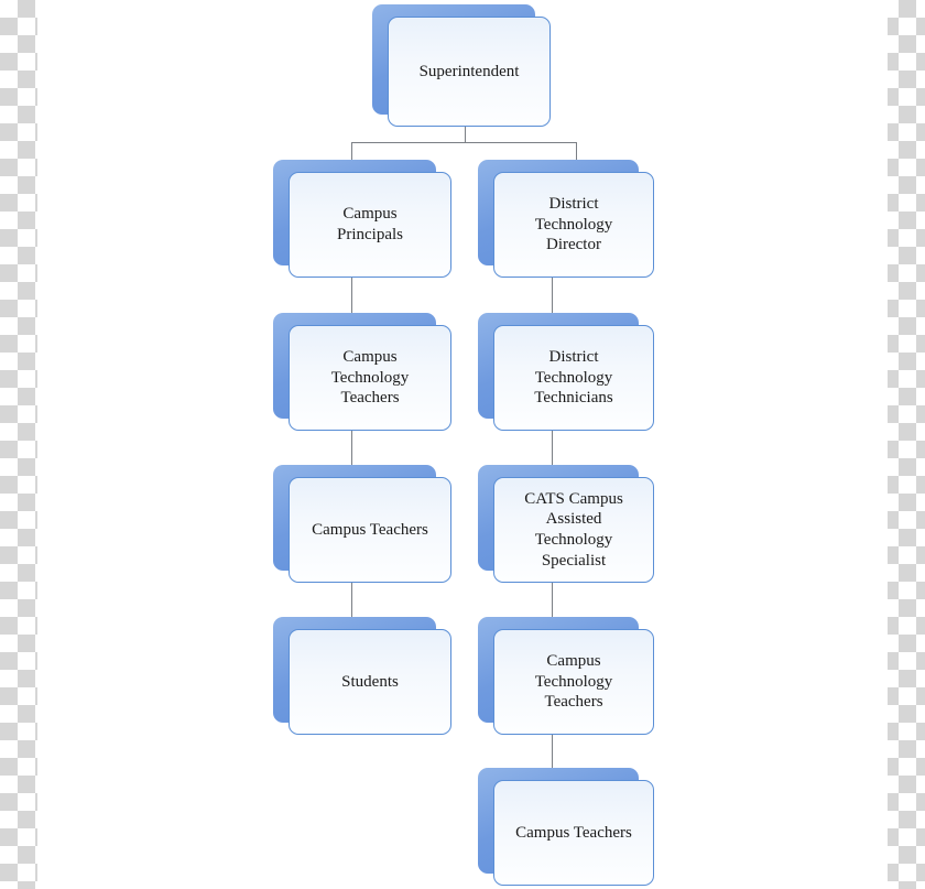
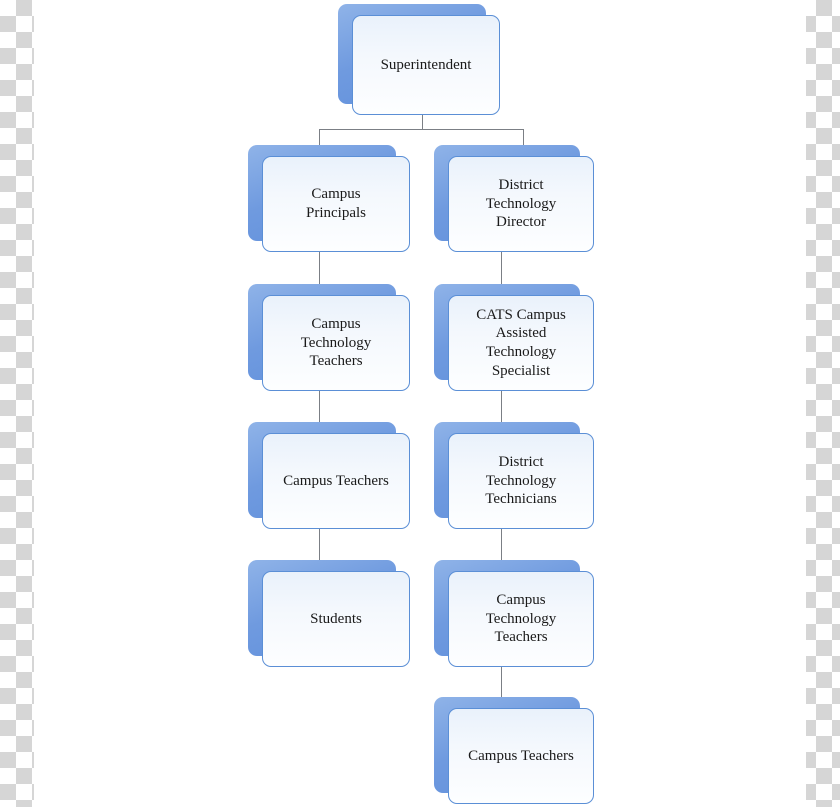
  Superintendent
  Campus Principals
  District Technology Director
  Campus Technology Teachers
- District Technology Technicians
+ CATS Campus Assisted Technology Specialist
  Campus Teachers
- CATS Campus Assisted Technology Specialist
+ District Technology Technicians
  Students
  Campus Technology Teachers
  Campus Teachers
